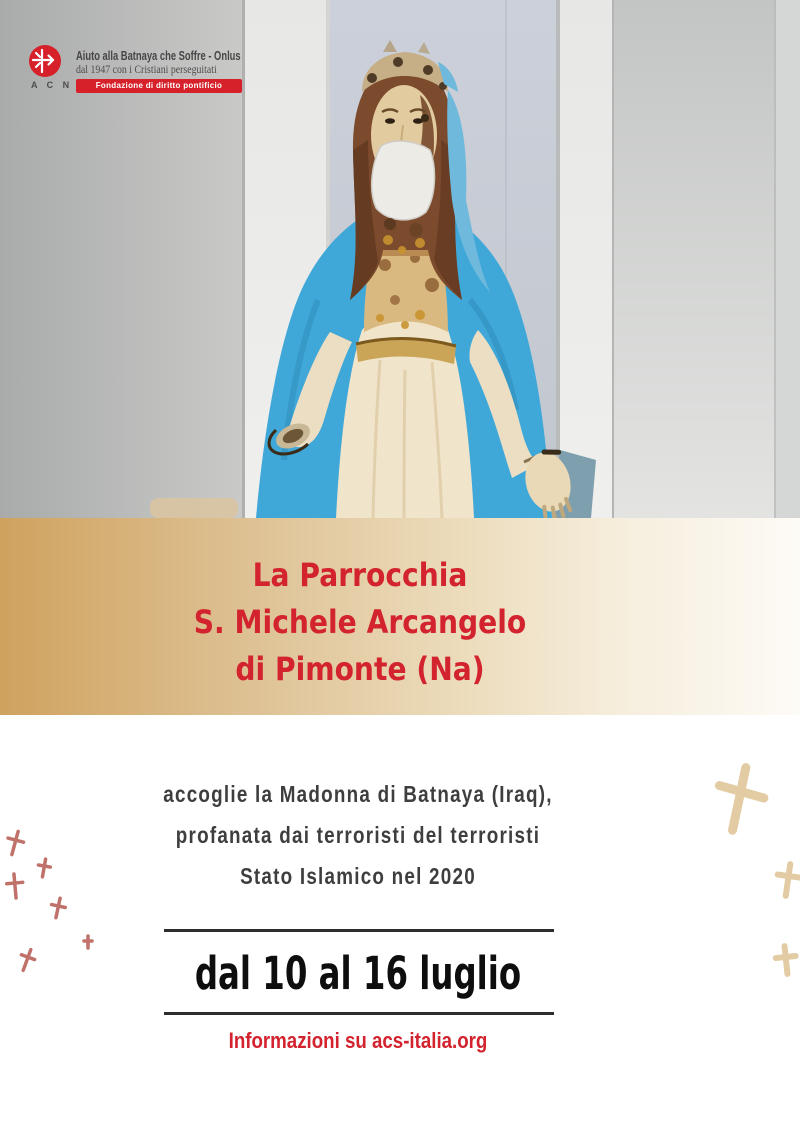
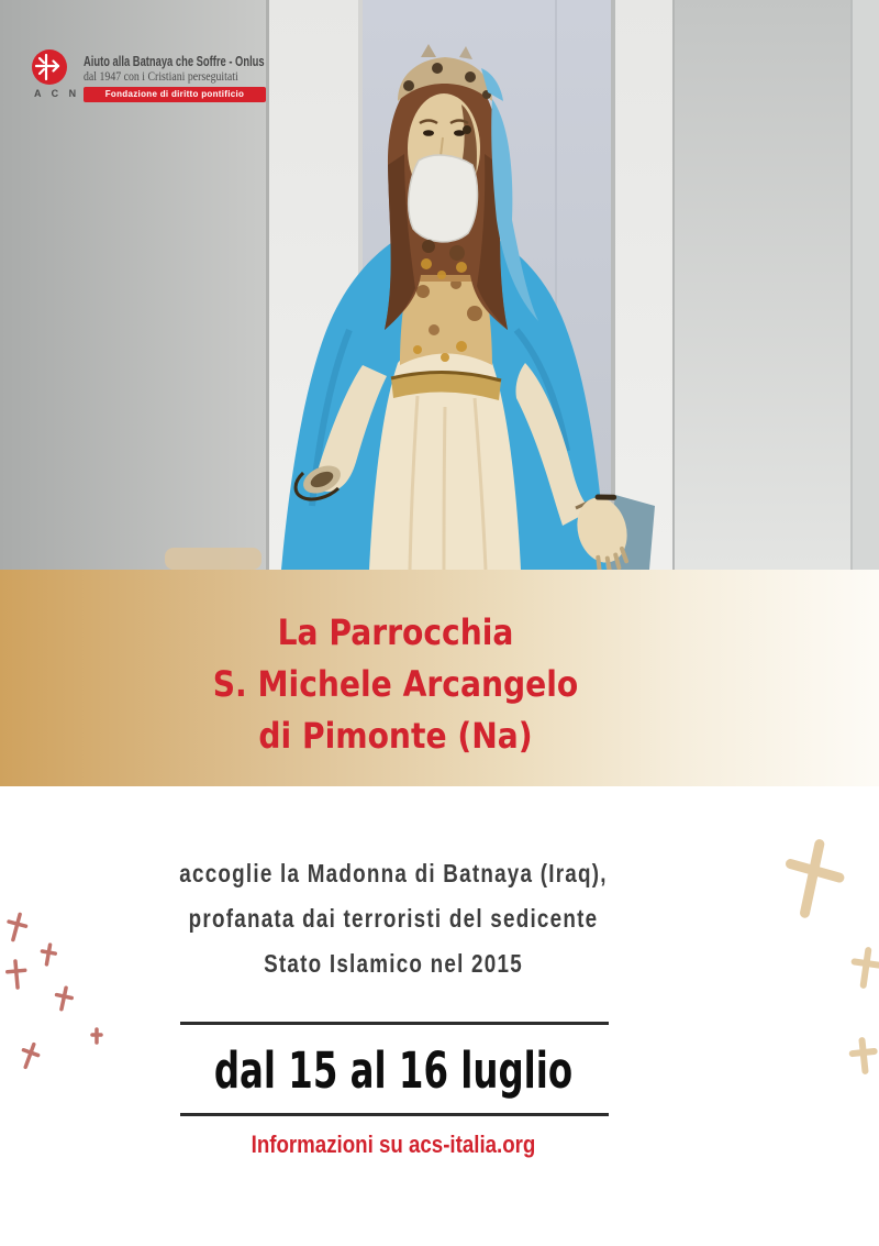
  A C N
  Aiuto alla Batnaya che Soffre - Onlus
  dal 1947 con i Cristiani perseguitati
  Fondazione di diritto pontificio
  La Parrocchia
  S. Michele Arcangelo
  di Pimonte (Na)
  accoglie la Madonna di Batnaya (Iraq),
- profanata dai terroristi del terroristi
+ profanata dai terroristi del sedicente
- Stato Islamico nel 2020
+ Stato Islamico nel 2015
- dal 10 al 16 luglio
+ dal 15 al 16 luglio
  Informazioni su acs-italia.org
